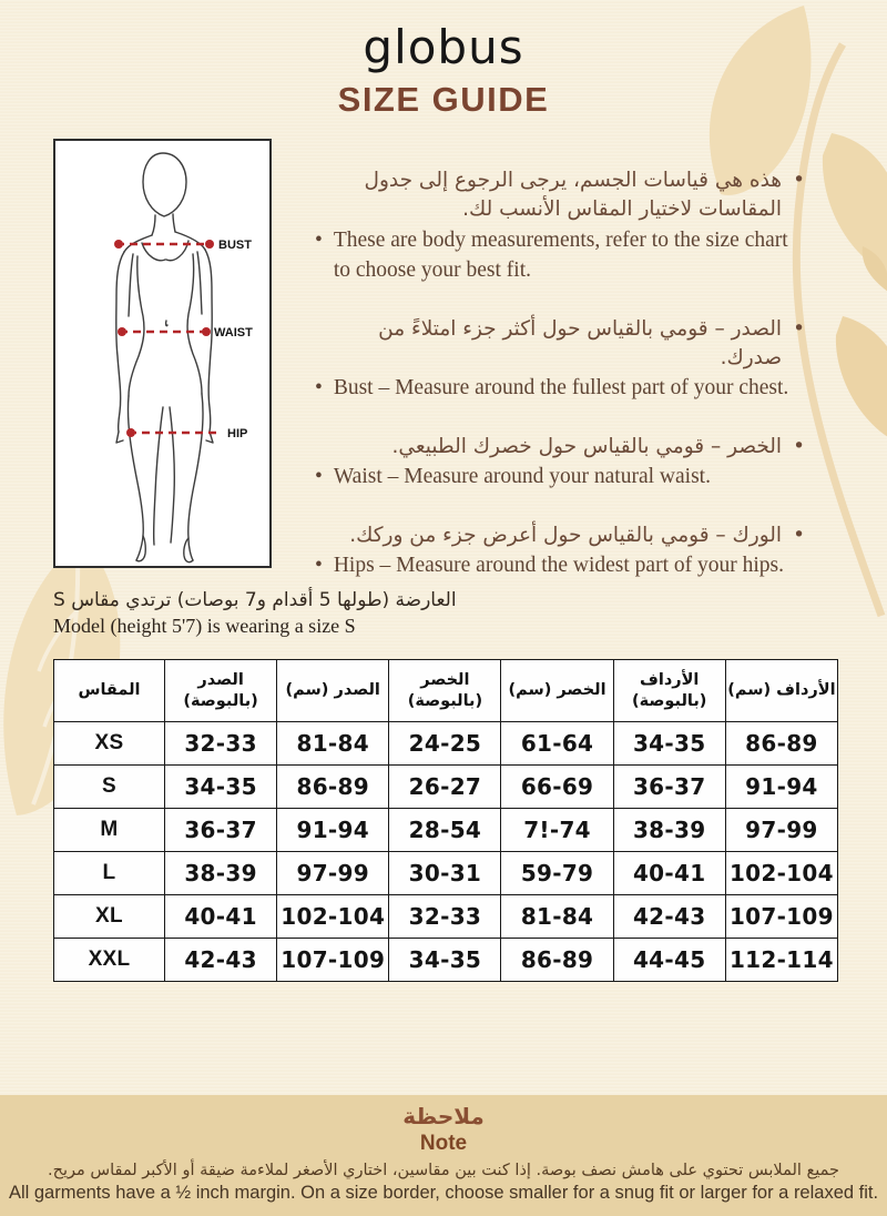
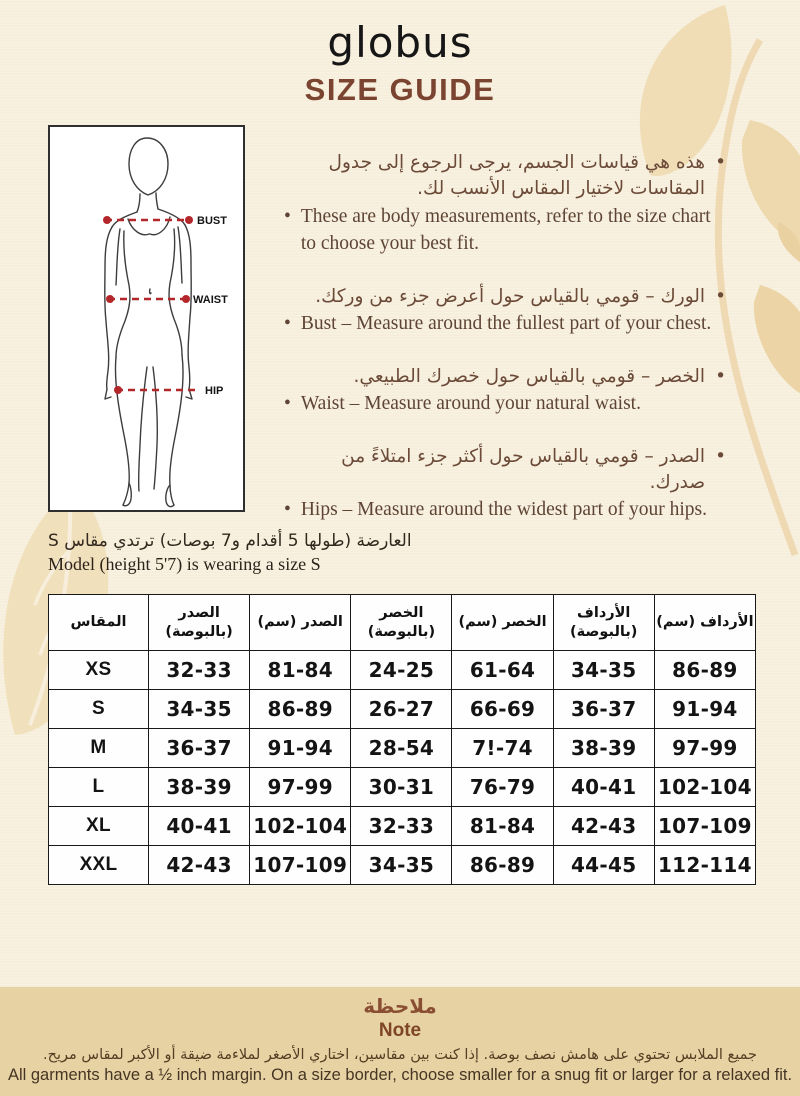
  globus
  SIZE GUIDE
  BUST
  WAIST
  HIP
  •
  هذه هي قياسات الجسم، يرجى الرجوع إلى جدول المقاسات لاختيار المقاس الأنسب لك.
  •
  These are body measurements, refer to the size chart to choose your best fit.
  •
- الصدر – قومي بالقياس حول أكثر جزء امتلاءً من صدرك.
+ الورك – قومي بالقياس حول أعرض جزء من وركك.
  •
  Bust – Measure around the fullest part of your chest.
  •
  الخصر – قومي بالقياس حول خصرك الطبيعي.
  •
  Waist – Measure around your natural waist.
  •
- الورك – قومي بالقياس حول أعرض جزء من وركك.
+ الصدر – قومي بالقياس حول أكثر جزء امتلاءً من صدرك.
  •
  Hips – Measure around the widest part of your hips.
  العارضة (طولها 5 أقدام و7 بوصات) ترتدي مقاس S
  Model (height 5'7) is wearing a size S
  المقاس	الصدر(بالبوصة)	الصدر (سم)	الخصر(بالبوصة)	الخصر (سم)	الأرداف(بالبوصة)	الأرداف (سم)
  XS	32-33	81-84	24-25	61-64	34-35	86-89
  S	34-35	86-89	26-27	66-69	36-37	91-94
  M	36-37	91-94	28-54	7!-74	38-39	97-99
- L	38-39	97-99	30-31	59-79	40-41	102-104
+ L	38-39	97-99	30-31	76-79	40-41	102-104
  XL	40-41	102-104	32-33	81-84	42-43	107-109
  XXL	42-43	107-109	34-35	86-89	44-45	112-114
  ملاحظة
  Note
  جميع الملابس تحتوي على هامش نصف بوصة. إذا كنت بين مقاسين، اختاري الأصغر لملاءمة ضيقة أو الأكبر لمقاس مريح.
  All garments have a ½ inch margin. On a size border, choose smaller for a snug fit or larger for a relaxed fit.
